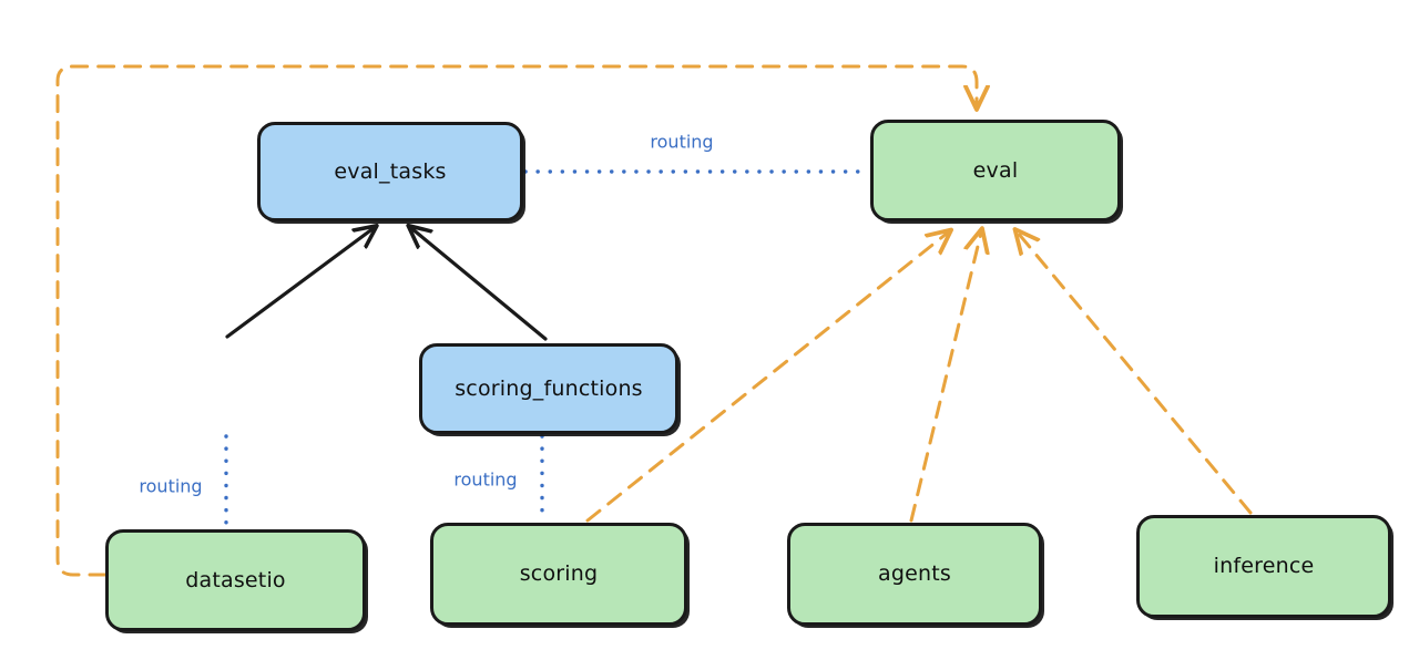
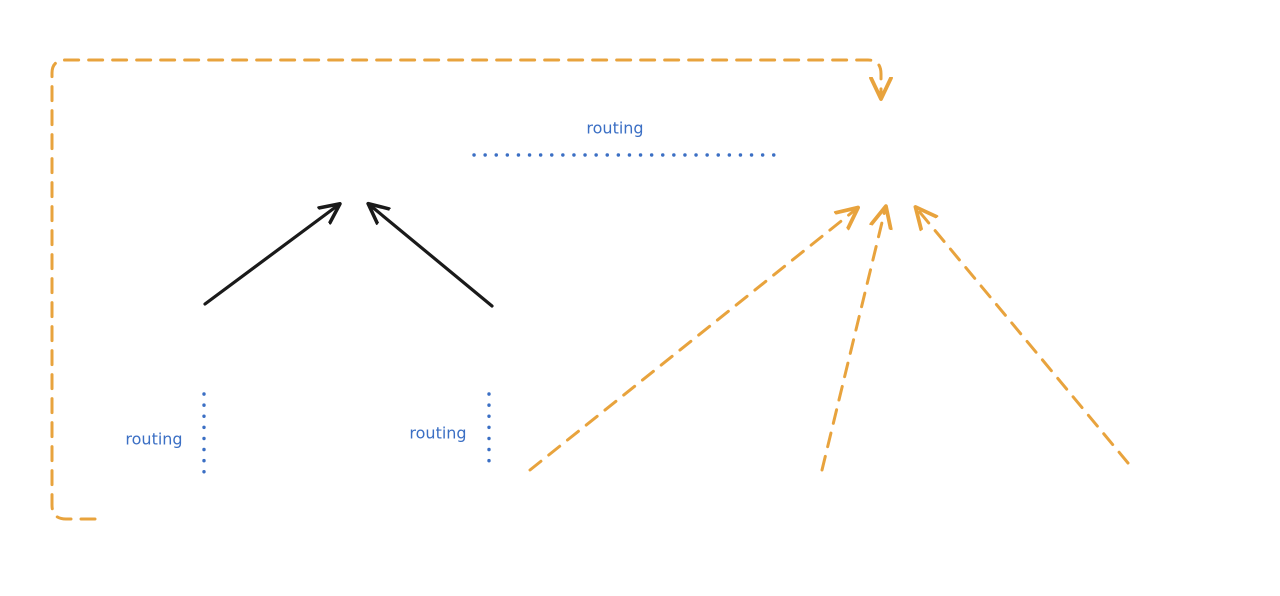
- eval_tasks
- eval
- scoring_functions
- datasetio
- scoring
- agents
- inference
  routing
  routing
  routing
